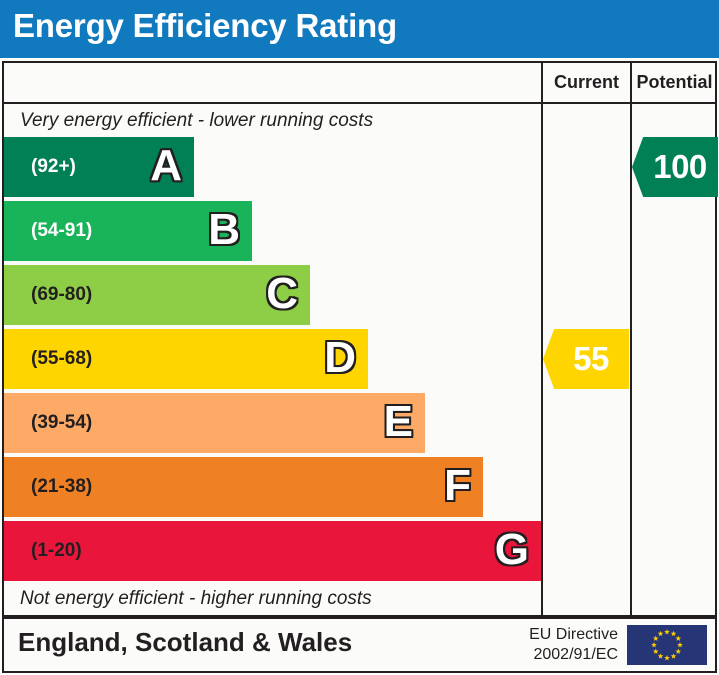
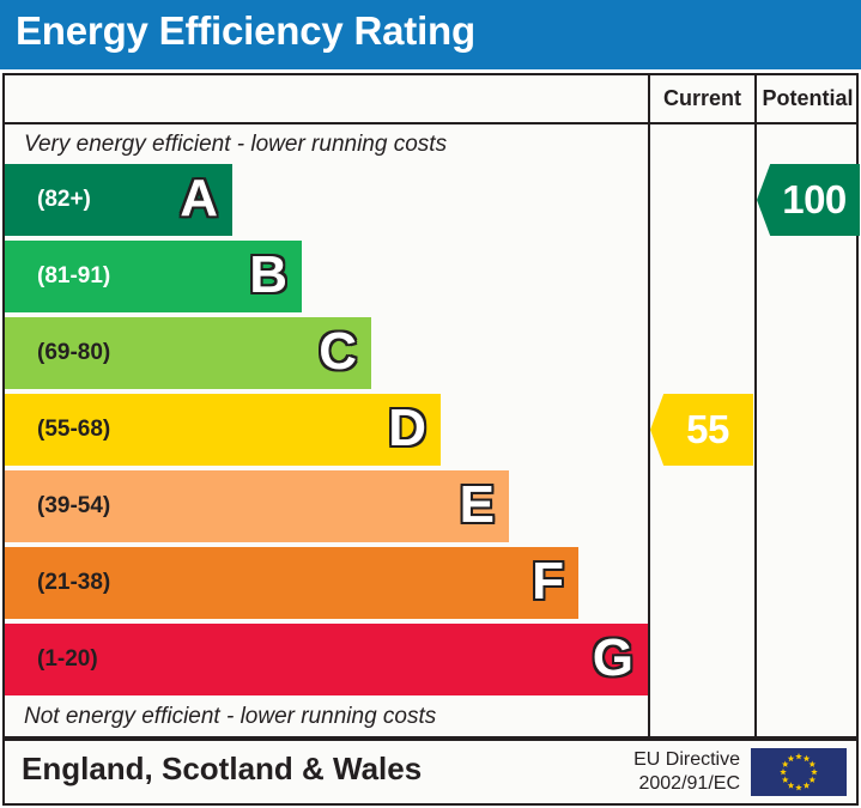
  Energy Efficiency Rating
  Current
  Potential
  Very energy efficient - lower running costs
- Not energy efficient - higher running costs
+ Not energy efficient - lower running costs
- (92+)
+ (82+)
  A
- (54-91)
+ (81-91)
  B
  (69-80)
  C
  (55-68)
  D
  (39-54)
  E
  (21-38)
  F
  (1-20)
  G
  55
  100
  England, Scotland & Wales
  EU Directive
  2002/91/EC
